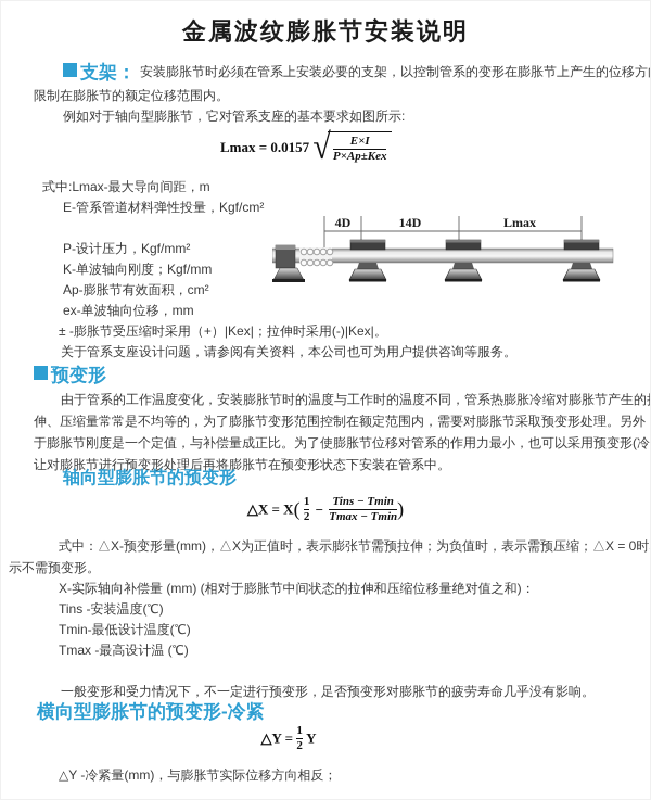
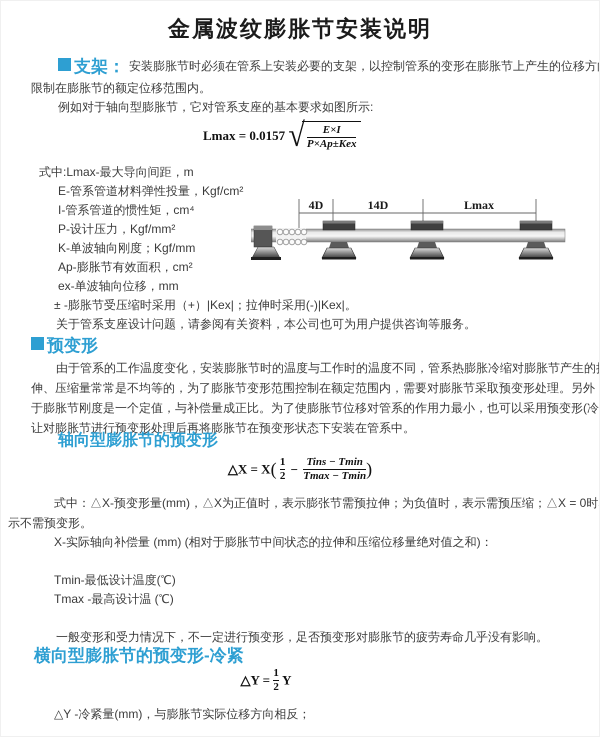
  金属波纹膨胀节安装说明
  支架： 安装膨胀节时必须在管系上安装必要的支架，以控制管系的变形在膨胀节上产生的位移方
  限制在膨胀节的额定位移范围内。
  例如对于轴向型膨胀节，它对管系支座的基本要求如图所示:
  Lmax = 0.0157
  √
  E×I
  P×Ap±Kex
  式中:Lmax-最大导向间距，m
  E-管系管道材料弹性投量，Kgf/cm²
+ I-管系管道的惯性矩，cm⁴
  P-设计压力，Kgf/mm²
  K-单波轴向刚度；Kgf/mm
  Ap-膨胀节有效面积，cm²
  ex-单波轴向位移，mm
  ± -膨胀节受压缩时采用（+）|Kex|；拉伸时采用(-)|Kex|。
  关于管系支座设计问题，请参阅有关资料，本公司也可为用户提供咨询等服务。
  4D
  14D
  Lmax
  预变形
  由于管系的工作温度变化，安装膨胀节时的温度与工作时的温度不同，管系热膨胀冷缩对膨胀节产生的
  伸、压缩量常常是不均等的，为了膨胀节变形范围控制在额定范围内，需要对膨胀节采取预变形处理。另外
  于膨胀节刚度是一个定值，与补偿量成正比。为了使膨胀节位移对管系的作用力最小，也可以采用预变形(冷
  让对膨胀节进行预变形处理后再将膨胀节在预变形状态下安装在管系中。
  轴向型膨胀节的预变形
  △X = X(
  1
  2
  −
  Tins − Tmin
  Tmax − Tmin
  )
  式中：△X-预变形量(mm)，△X为正值时，表示膨张节需预拉伸；为负值时，表示需预压缩；△X = 0时
  示不需预变形。
  X-实际轴向补偿量 (mm) (相对于膨胀节中间状态的拉伸和压缩位移量绝对值之和)：
- Tins -安装温度(℃)
  Tmin-最低设计温度(℃)
  Tmax -最高设计温 (℃)
  一般变形和受力情况下，不一定进行预变形，足否预变形对膨胀节的疲劳寿命几乎没有影响。
  横向型膨胀节的预变形-冷紧
  △Y =
  1
  2
  Y
  △Y -冷紧量(mm)，与膨胀节实际位移方向相反；
